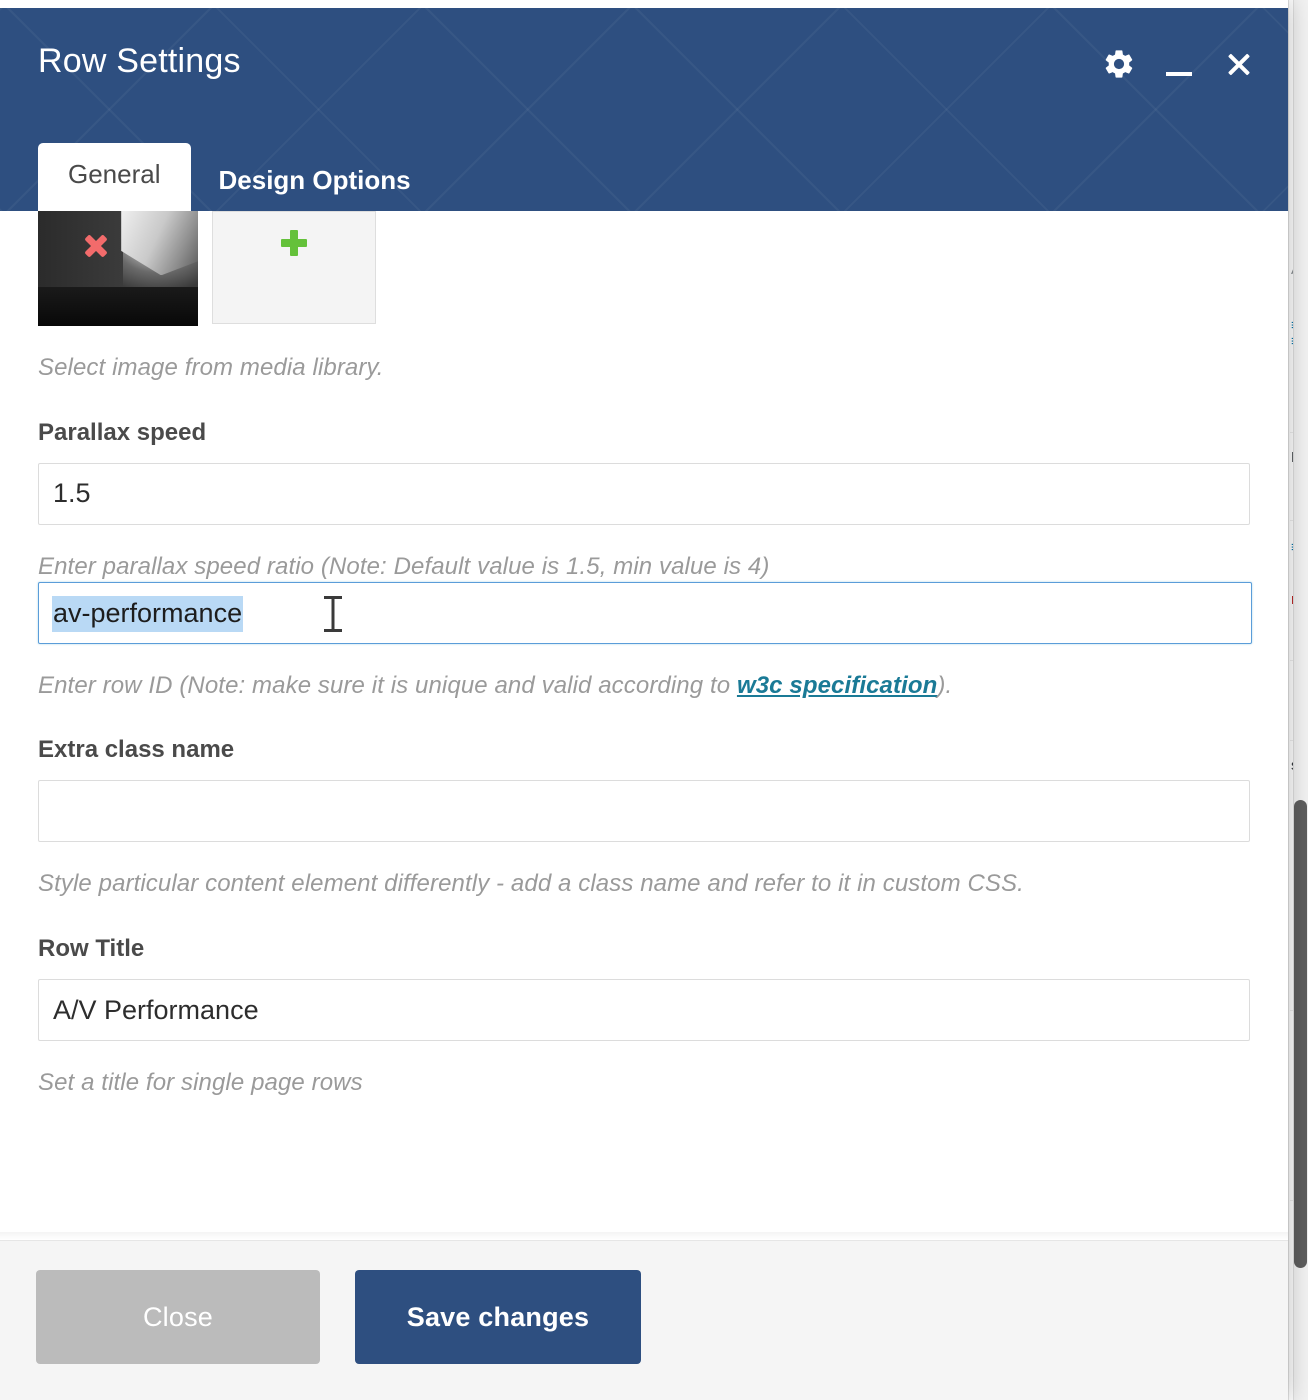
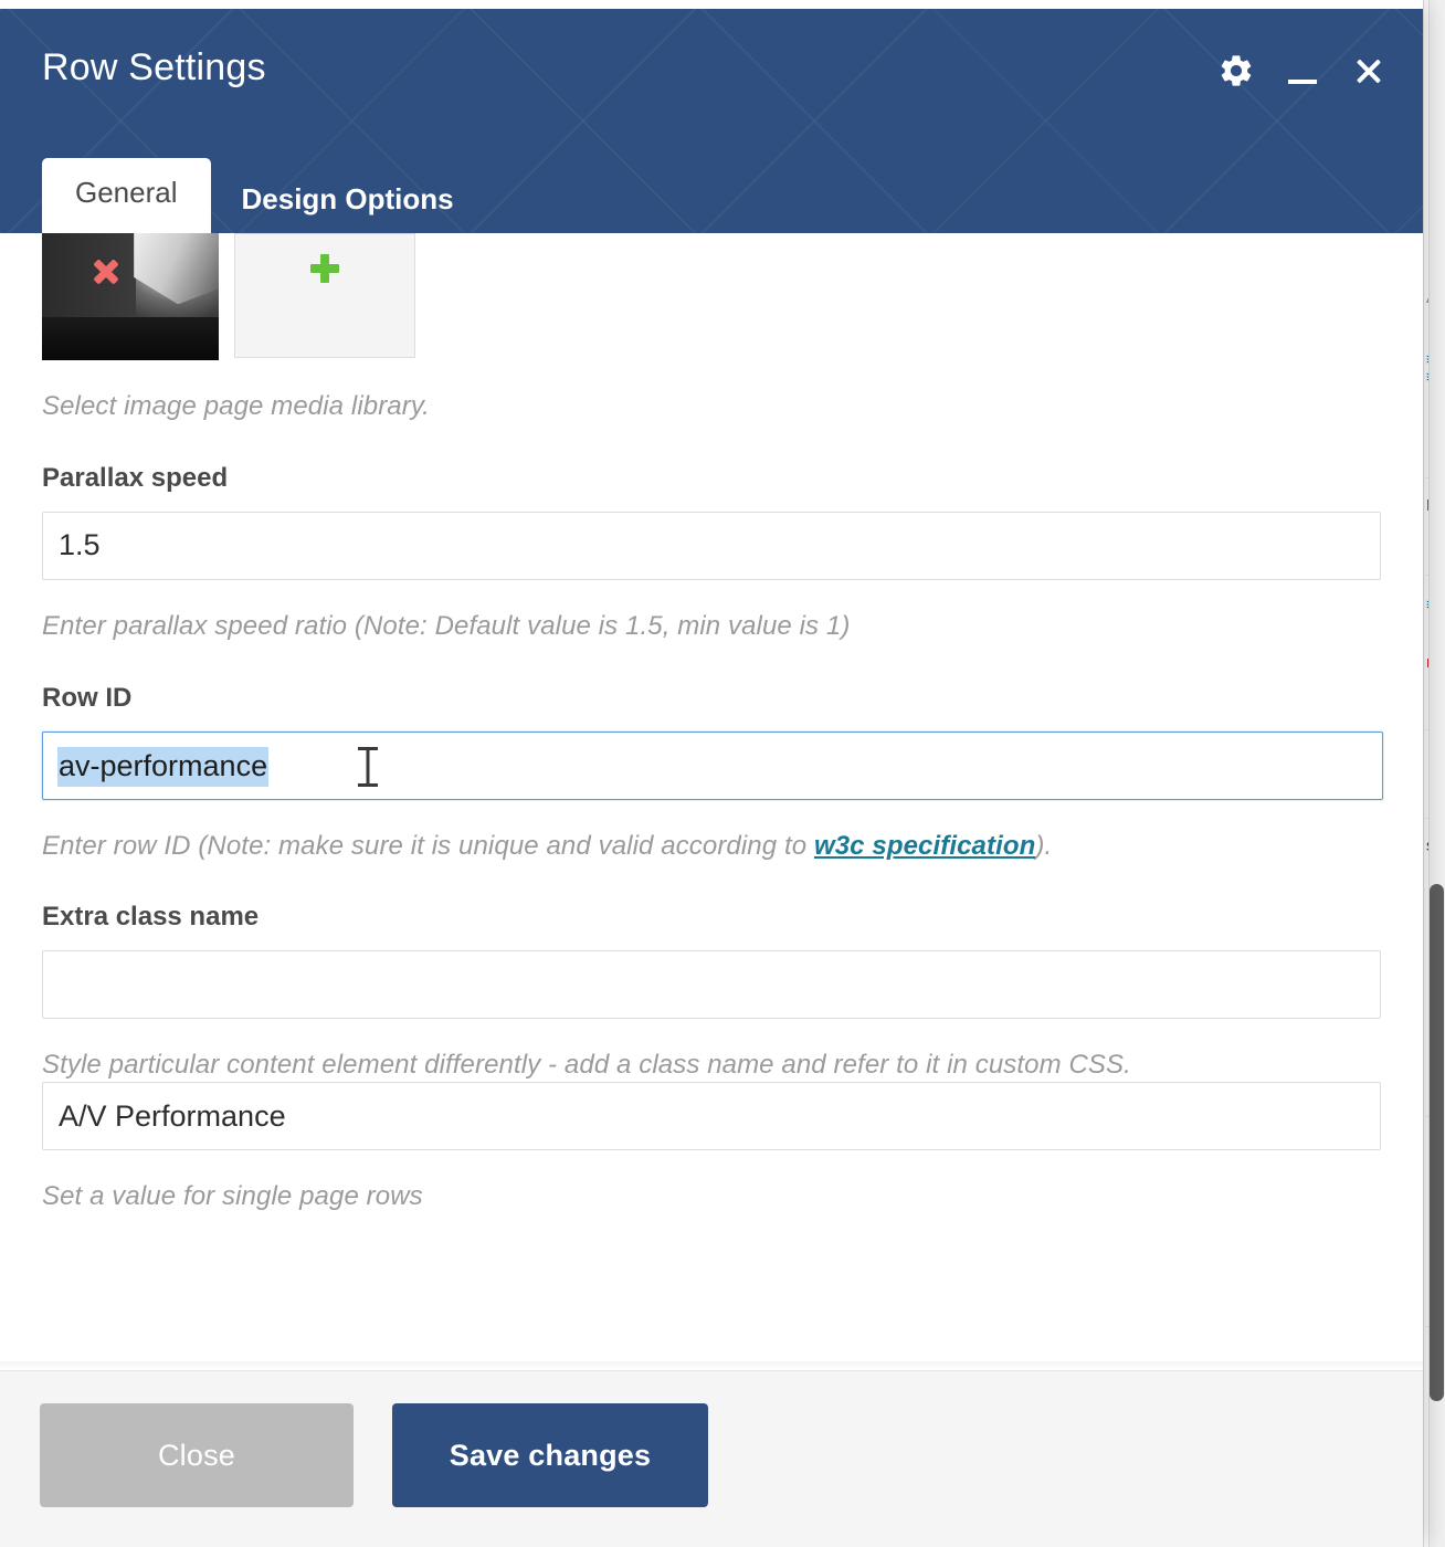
  Row Settings
  General
  Design Options
- Select image from media library.
+ Select image page media library.
  Parallax speed
  1.5
- Enter parallax speed ratio (Note: Default value is 1.5, min value is 4)
+ Enter parallax speed ratio (Note: Default value is 1.5, min value is 1)
+ Row ID
  av-performance
  Enter row ID (Note: make sure it is unique and valid according to w3c specification).
  Extra class name
  Style particular content element differently - add a class name and refer to it in custom CSS.
- Row Title
  A/V Performance
- Set a title for single page rows
+ Set a value for single page rows
  Close
  Save changes
